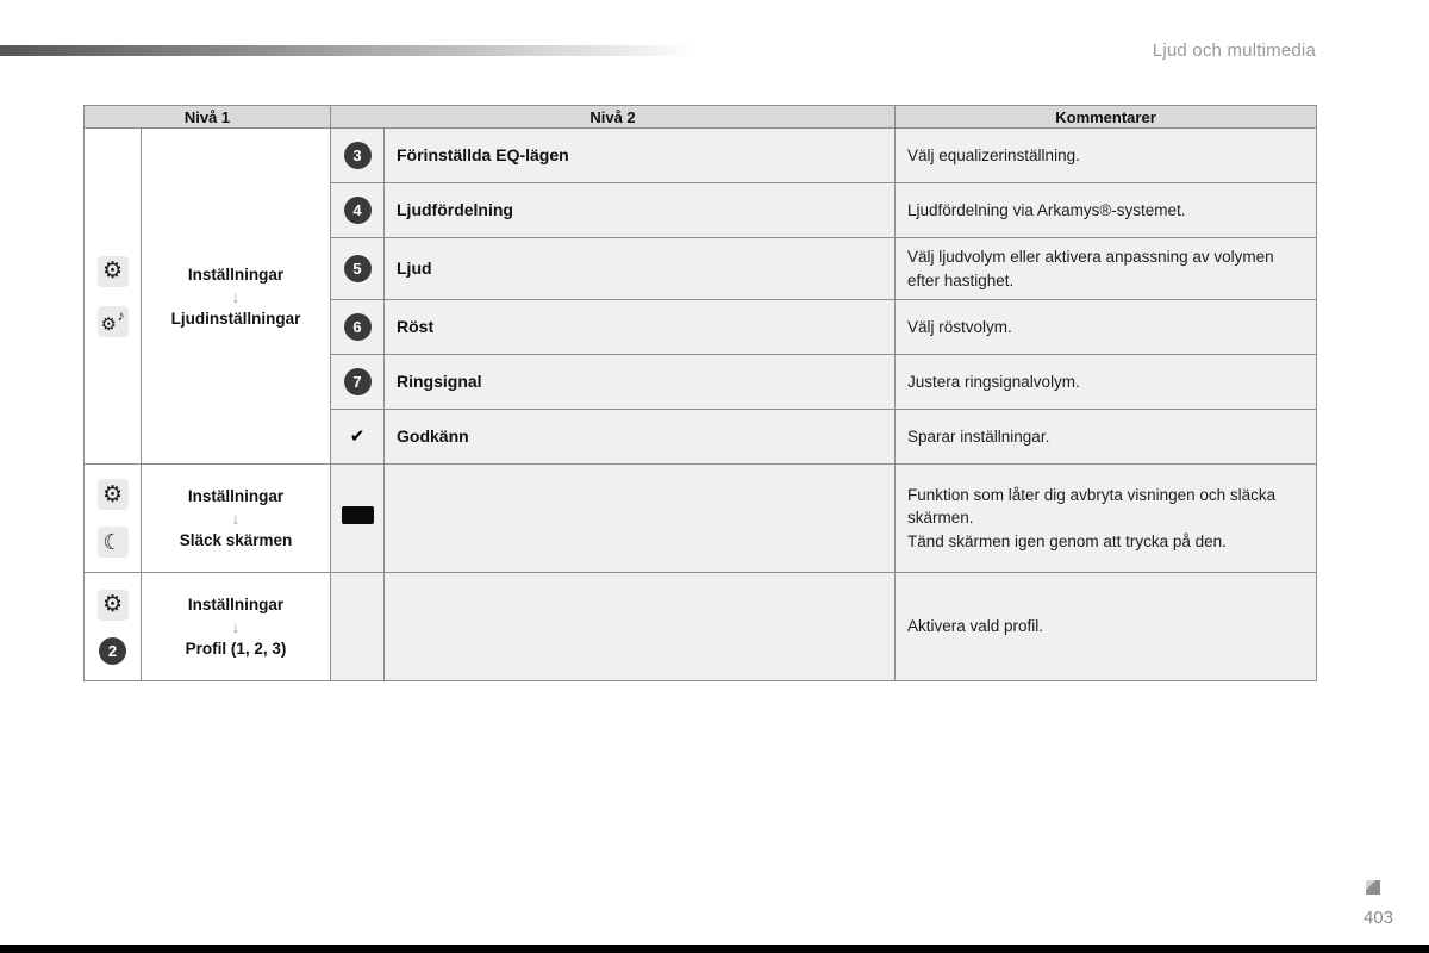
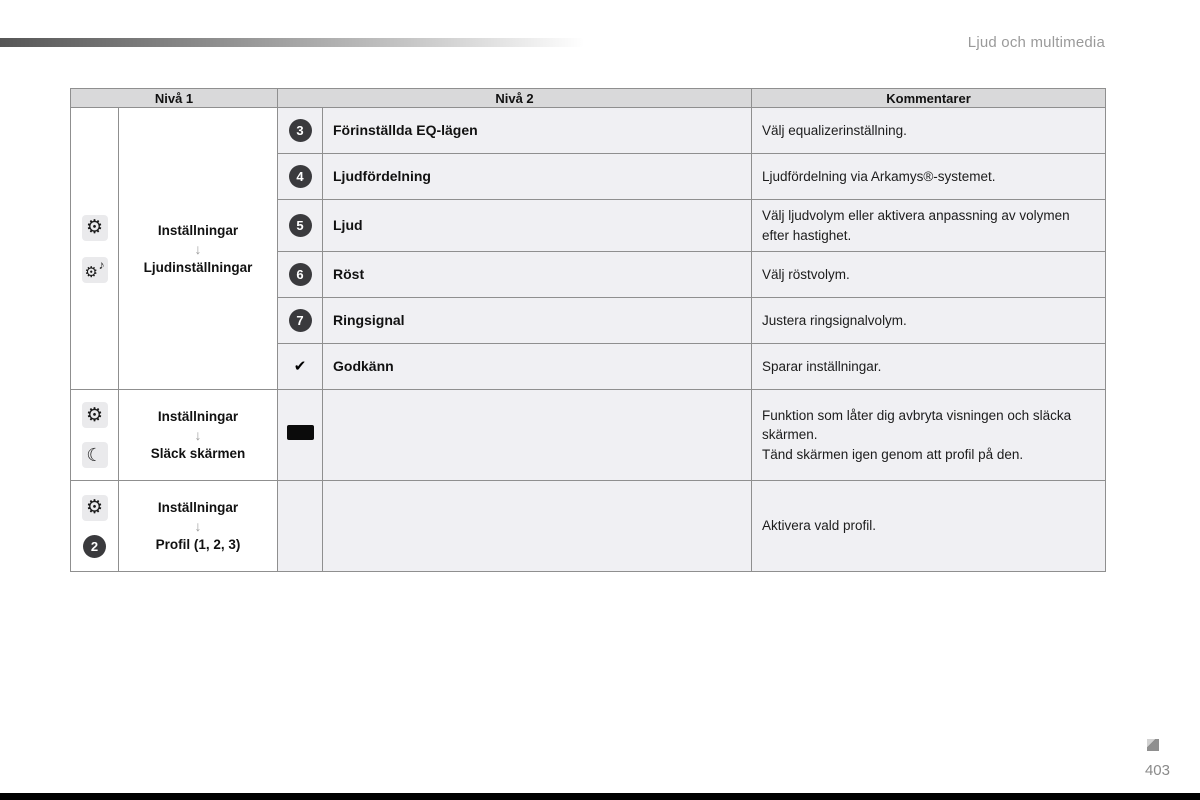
  Ljud och multimedia
  Nivå 1	Nivå 2	Kommentarer
  ⚙ ⚙♪	Inställningar ↓ Ljudinställningar	3	Förinställda EQ-lägen	Välj equalizerinställning.
  4	Ljudfördelning	Ljudfördelning via Arkamys®-systemet.
  5	Ljud	Välj ljudvolym eller aktivera anpassning av volymen efter hastighet.
  6	Röst	Välj röstvolym.
  7	Ringsignal	Justera ringsignalvolym.
  ✔	Godkänn	Sparar inställningar.
- ⚙ ☾	Inställningar ↓ Släck skärmen			Funktion som låter dig avbryta visningen och släcka skärmen. Tänd skärmen igen genom att trycka på den.
+ ⚙ ☾	Inställningar ↓ Släck skärmen			Funktion som låter dig avbryta visningen och släcka skärmen. Tänd skärmen igen genom att profil på den.
  ⚙ 2	Inställningar ↓ Profil (1, 2, 3)			Aktivera vald profil.
  403
